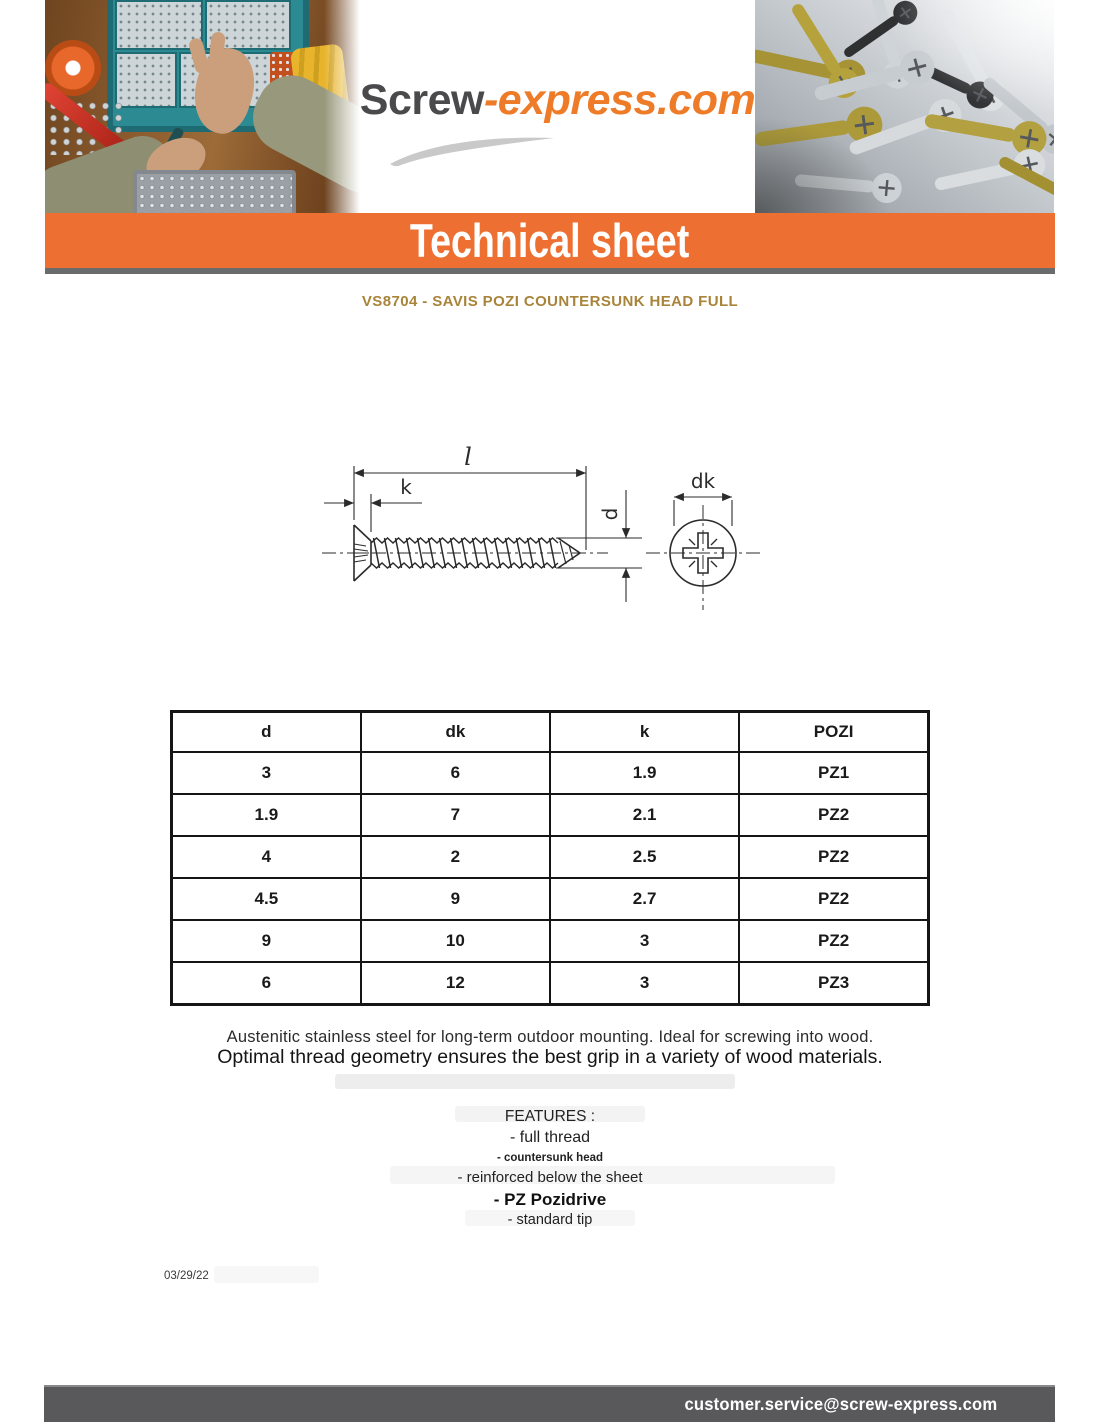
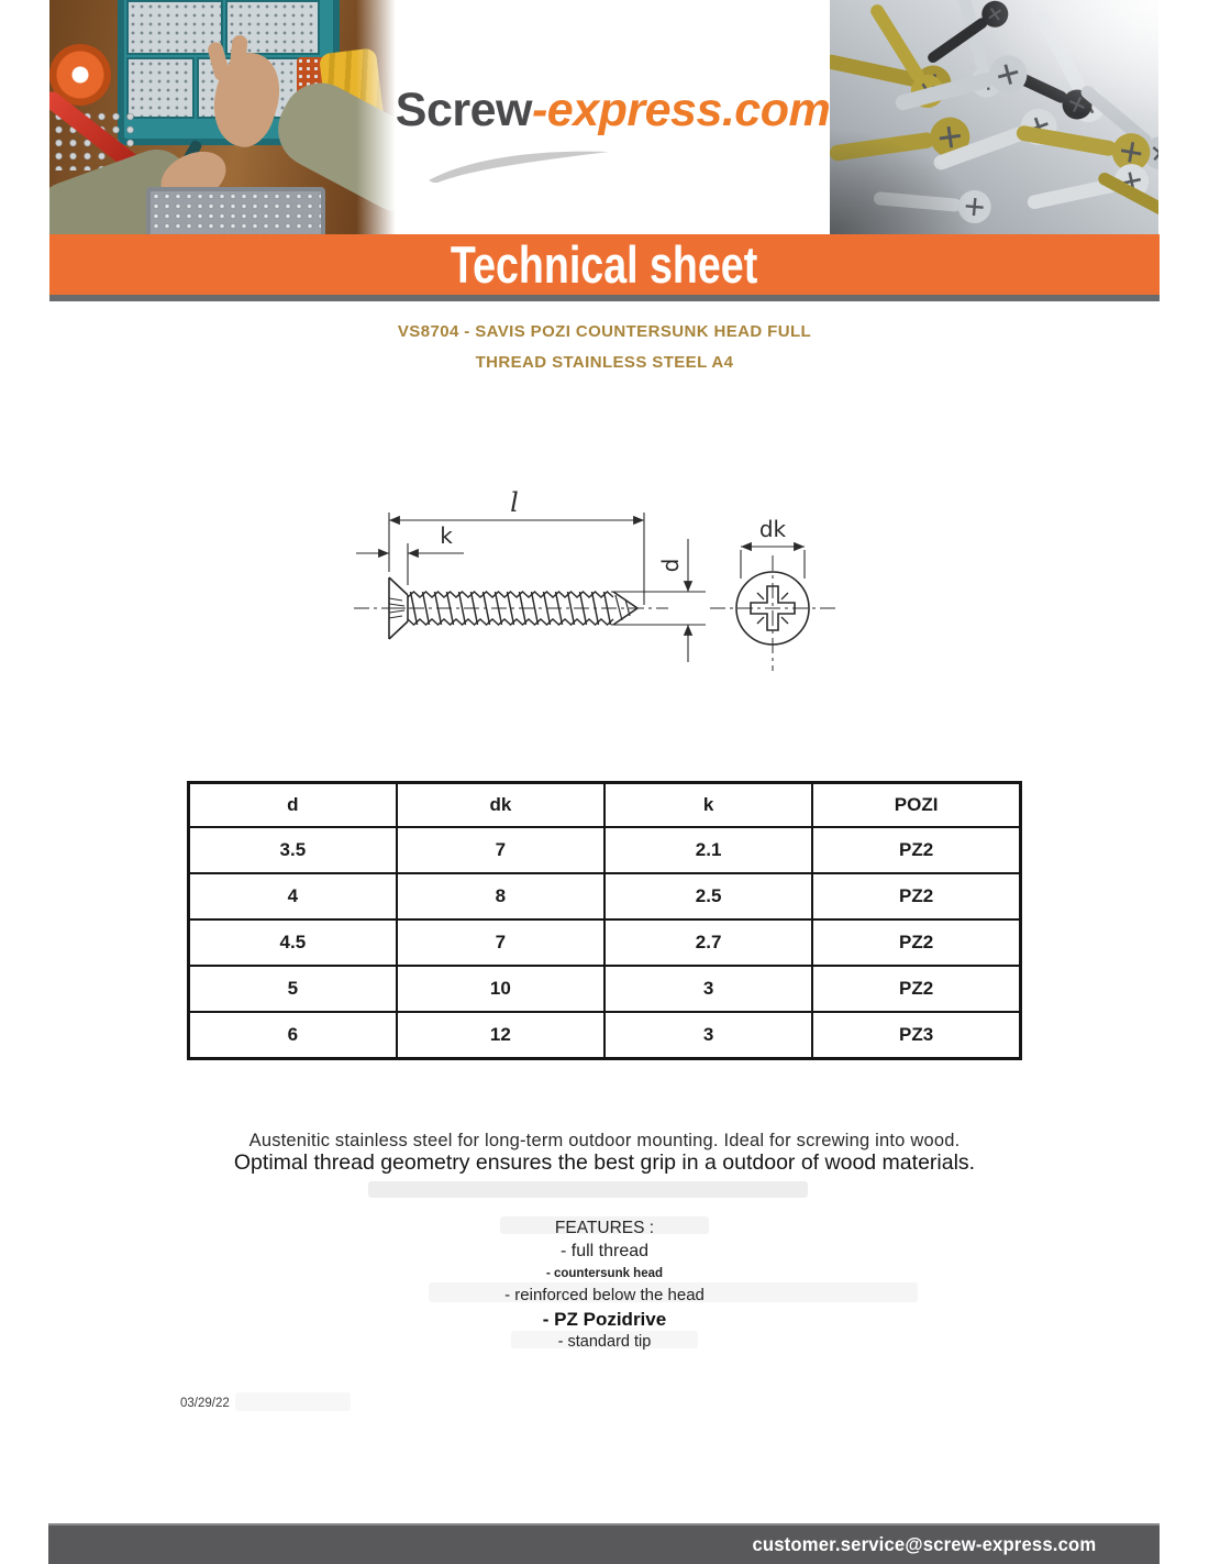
  Screw-express.com
  Technical sheet
  VS8704 - SAVIS POZI COUNTERSUNK HEAD FULL
+ THREAD STAINLESS STEEL A4
  l
  k
  dk
  d	dk	k	POZI
- 3	6	1.9	PZ1
- 1.9	7	2.1	PZ2
+ 3.5	7	2.1	PZ2
- 4	2	2.5	PZ2
+ 4	8	2.5	PZ2
- 4.5	9	2.7	PZ2
+ 4.5	7	2.7	PZ2
- 9	10	3	PZ2
+ 5	10	3	PZ2
  6	12	3	PZ3
  Austenitic stainless steel for long-term outdoor mounting. Ideal for screwing into wood.
- Optimal thread geometry ensures the best grip in a variety of wood materials.
+ Optimal thread geometry ensures the best grip in a outdoor of wood materials.
  FEATURES :
  - full thread
  - countersunk head
- - reinforced below the sheet
+ - reinforced below the head
  - PZ Pozidrive
  - standard tip
  03/29/22
  customer.service@screw-express.com
